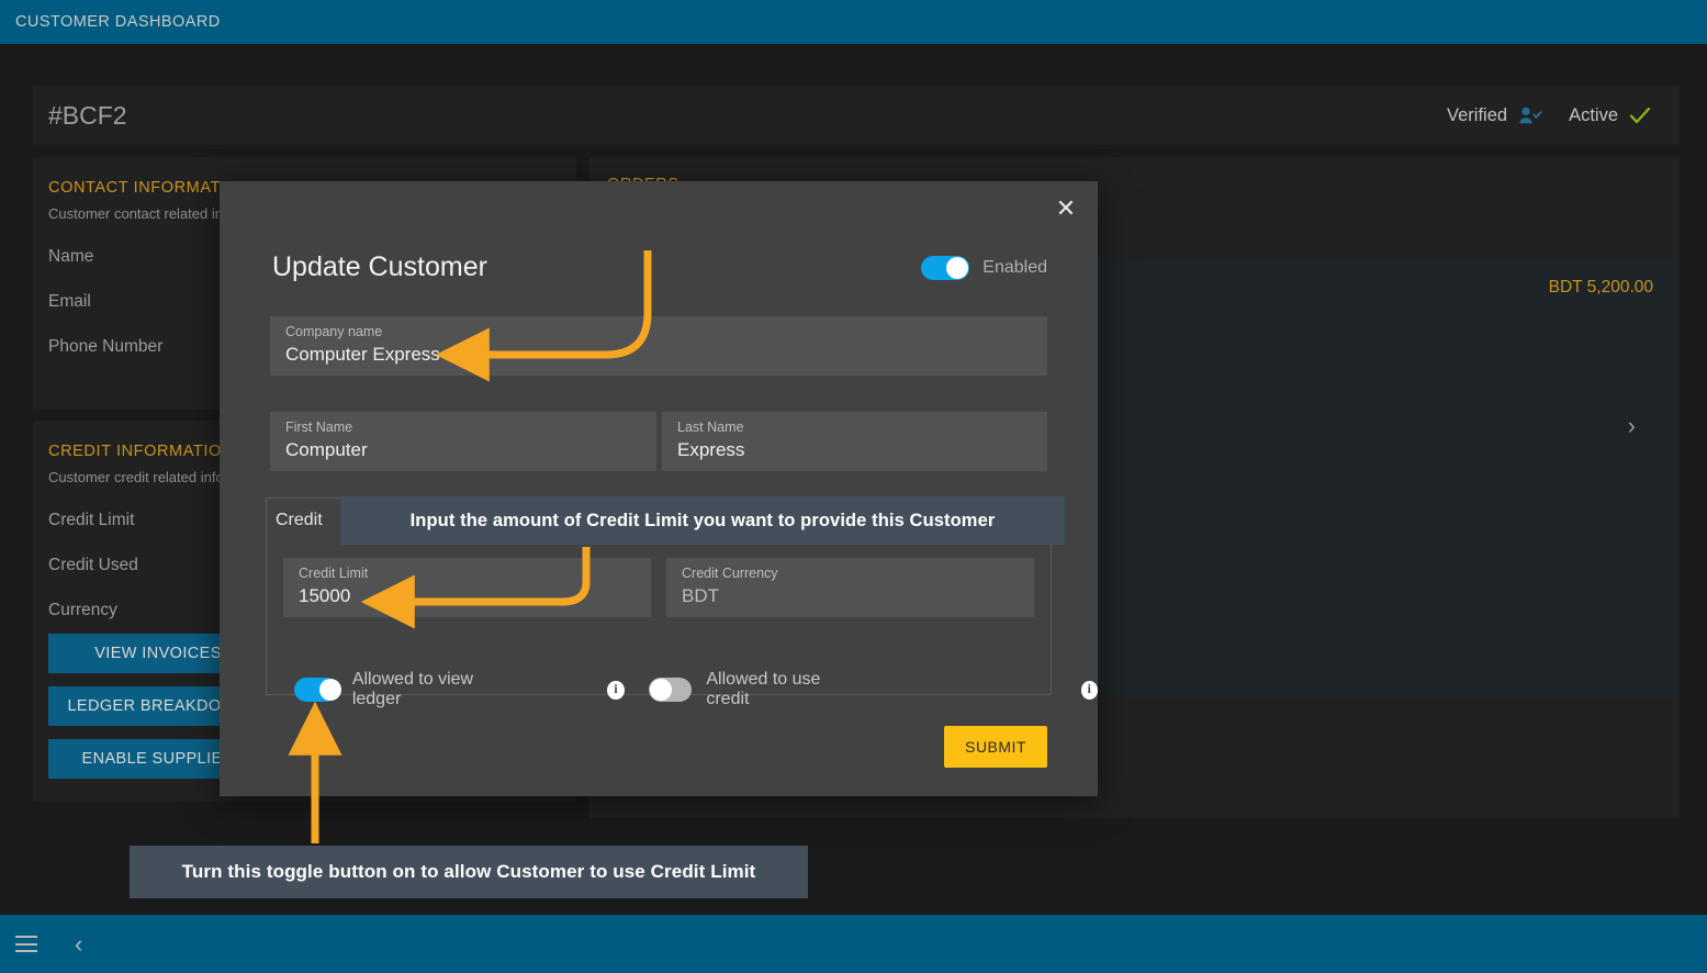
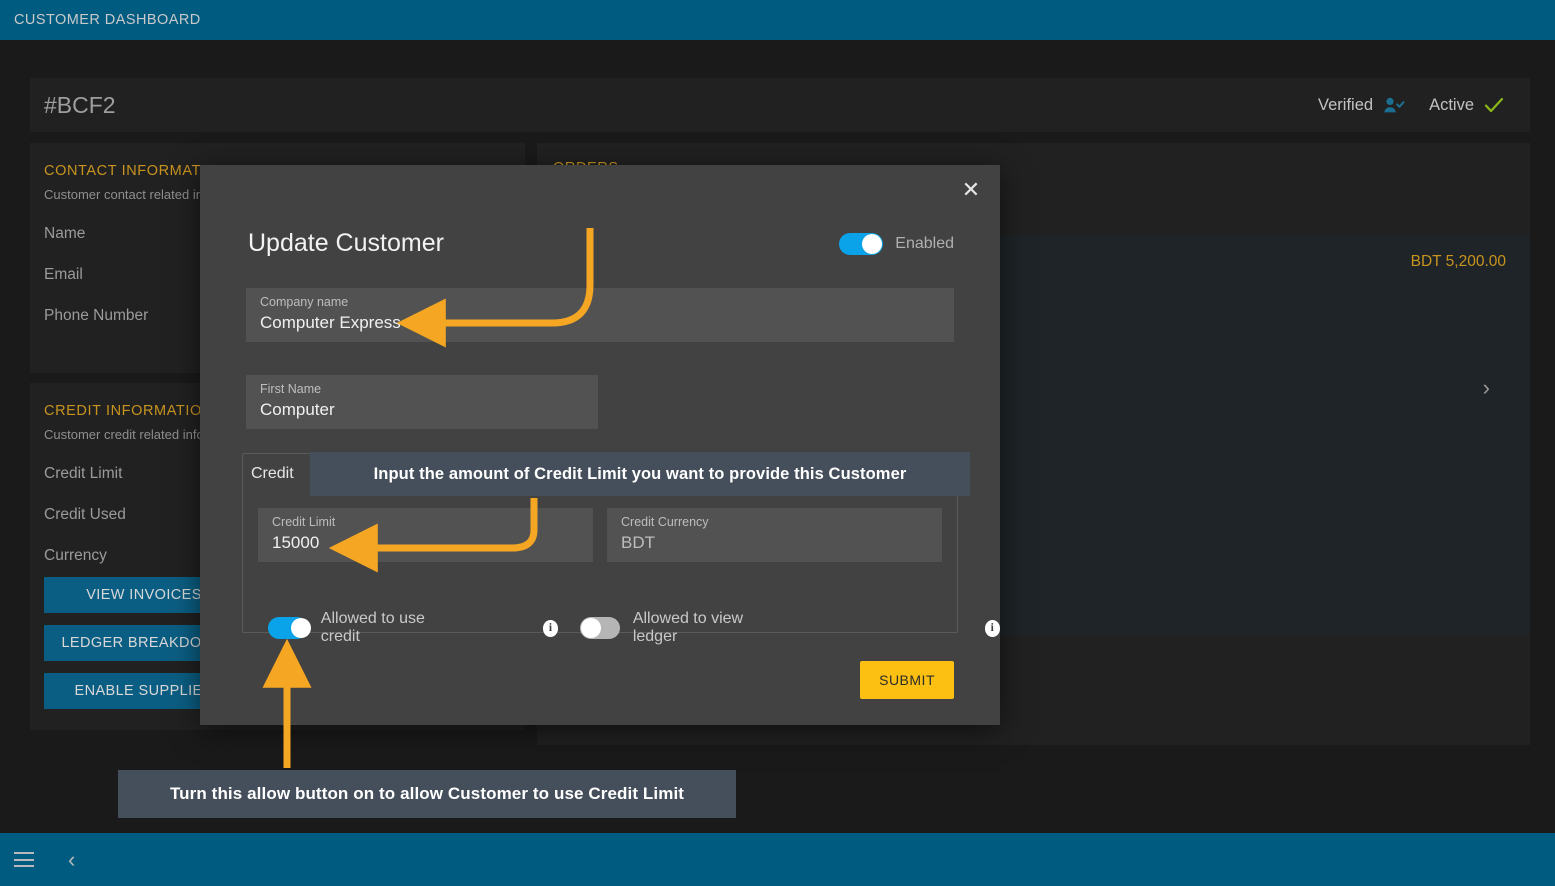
  CUSTOMER DASHBOARD
  #BCF2
  Verified
  Active
  CONTACT INFORMAT
  Name
  Email
  Phone Number
  CREDIT INFORMATIO
  Customer credit related inf
  Credit Limit
  Credit Used
  Currency
  VIEW INVOICES
  LEDGER BREAKDO
  ENABLE SUPPLIE
  BDT 5,200.00
  ›
  ✕
  Update Customer
  Enabled
  Company name
  Computer Express
  First Name
  Computer
- Last Name
- Express
  Credit
  Credit Limit
  15000
  Credit Currency
  BDT
- Allowed to view ledger
+ Allowed to use credit
  i
- Allowed to use credit
+ Allowed to view ledger
  i
  SUBMIT
  Input the amount of Credit Limit you want to provide this Customer
- Turn this toggle button on to allow Customer to use Credit Limit
+ Turn this allow button on to allow Customer to use Credit Limit
  ‹
